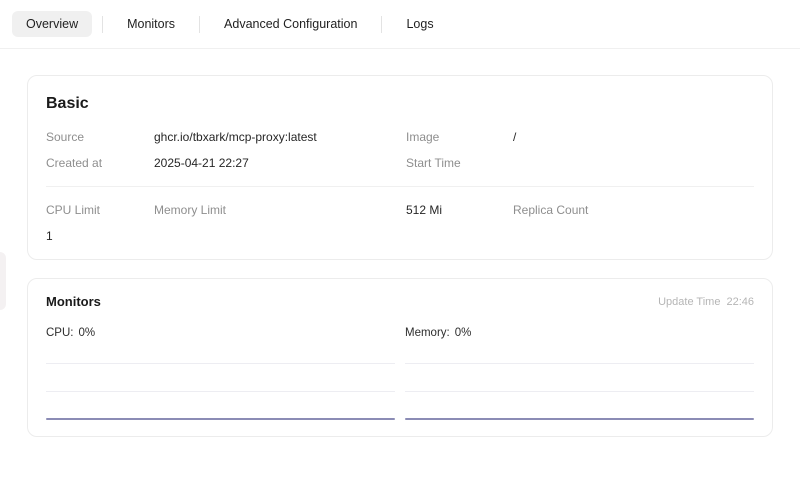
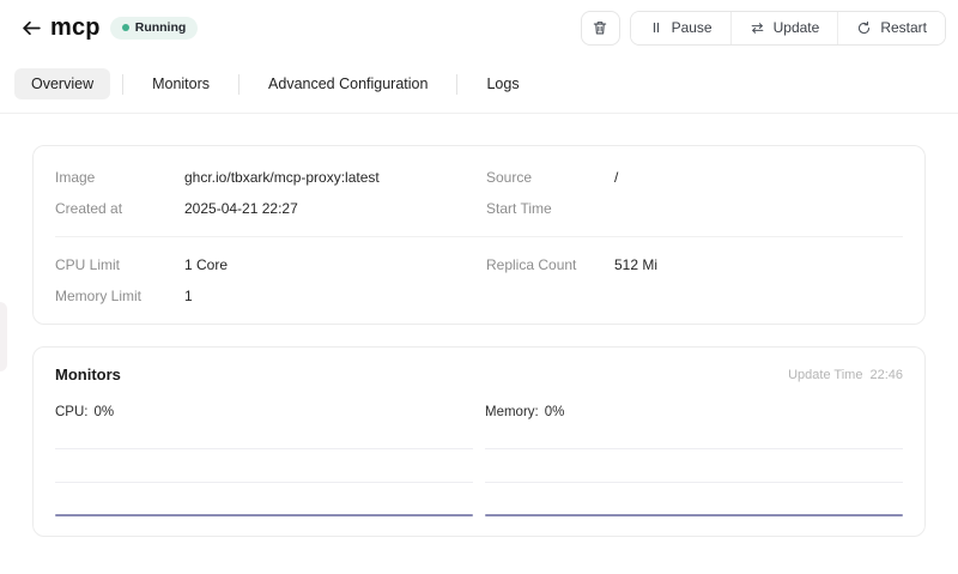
+ mcp
+ Running
+ Pause
+ Update
+ Restart
  Overview
  Monitors
  Advanced Configuration
  Logs
- Basic
- Source
+ Image
  ghcr.io/tbxark/mcp-proxy:latest
- Image
+ Source
  /
  Created at
  2025-04-21 22:27
  Start Time
  CPU Limit
+ 1 Core
- Memory Limit
+ Replica Count
  512 Mi
- Replica Count
+ Memory Limit
  1
  Monitors
  Update Time
  22:46
  CPU:
  0%
  Memory:
  0%
